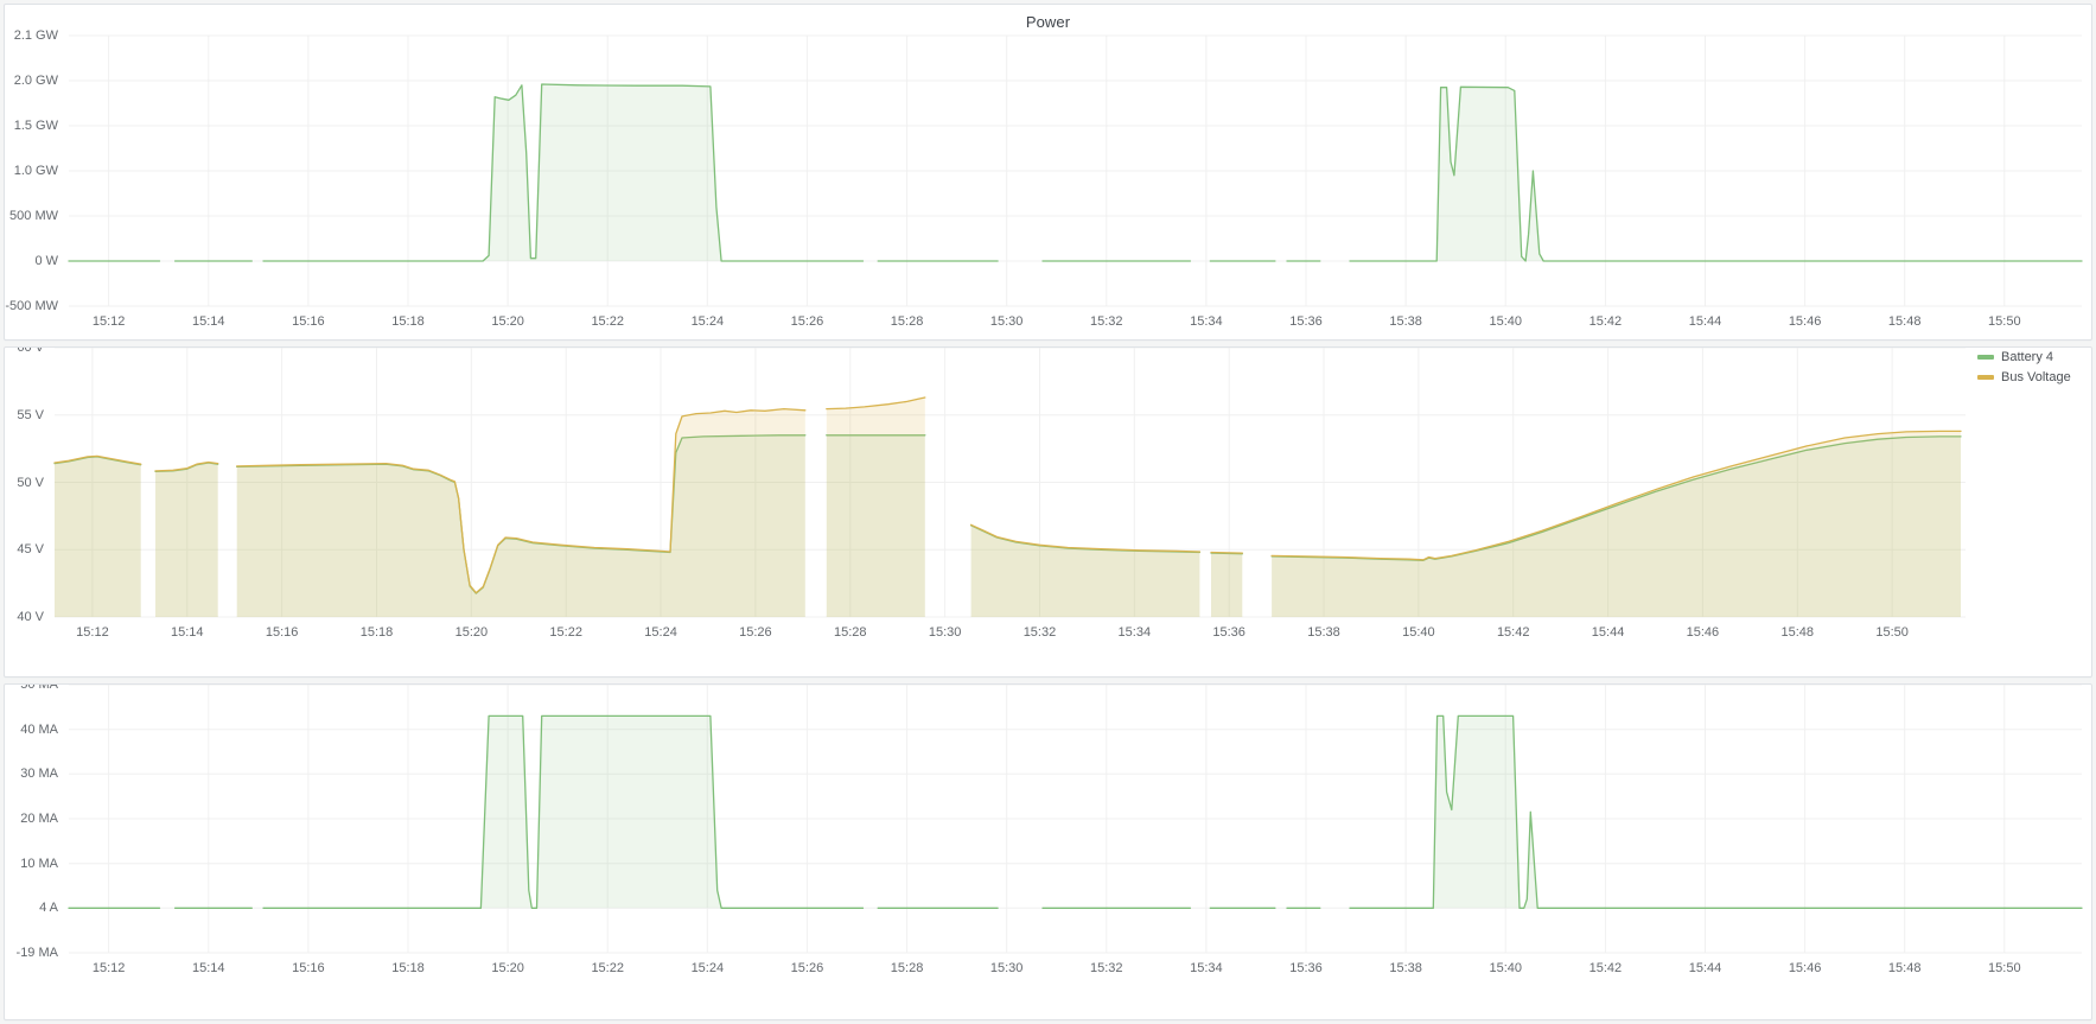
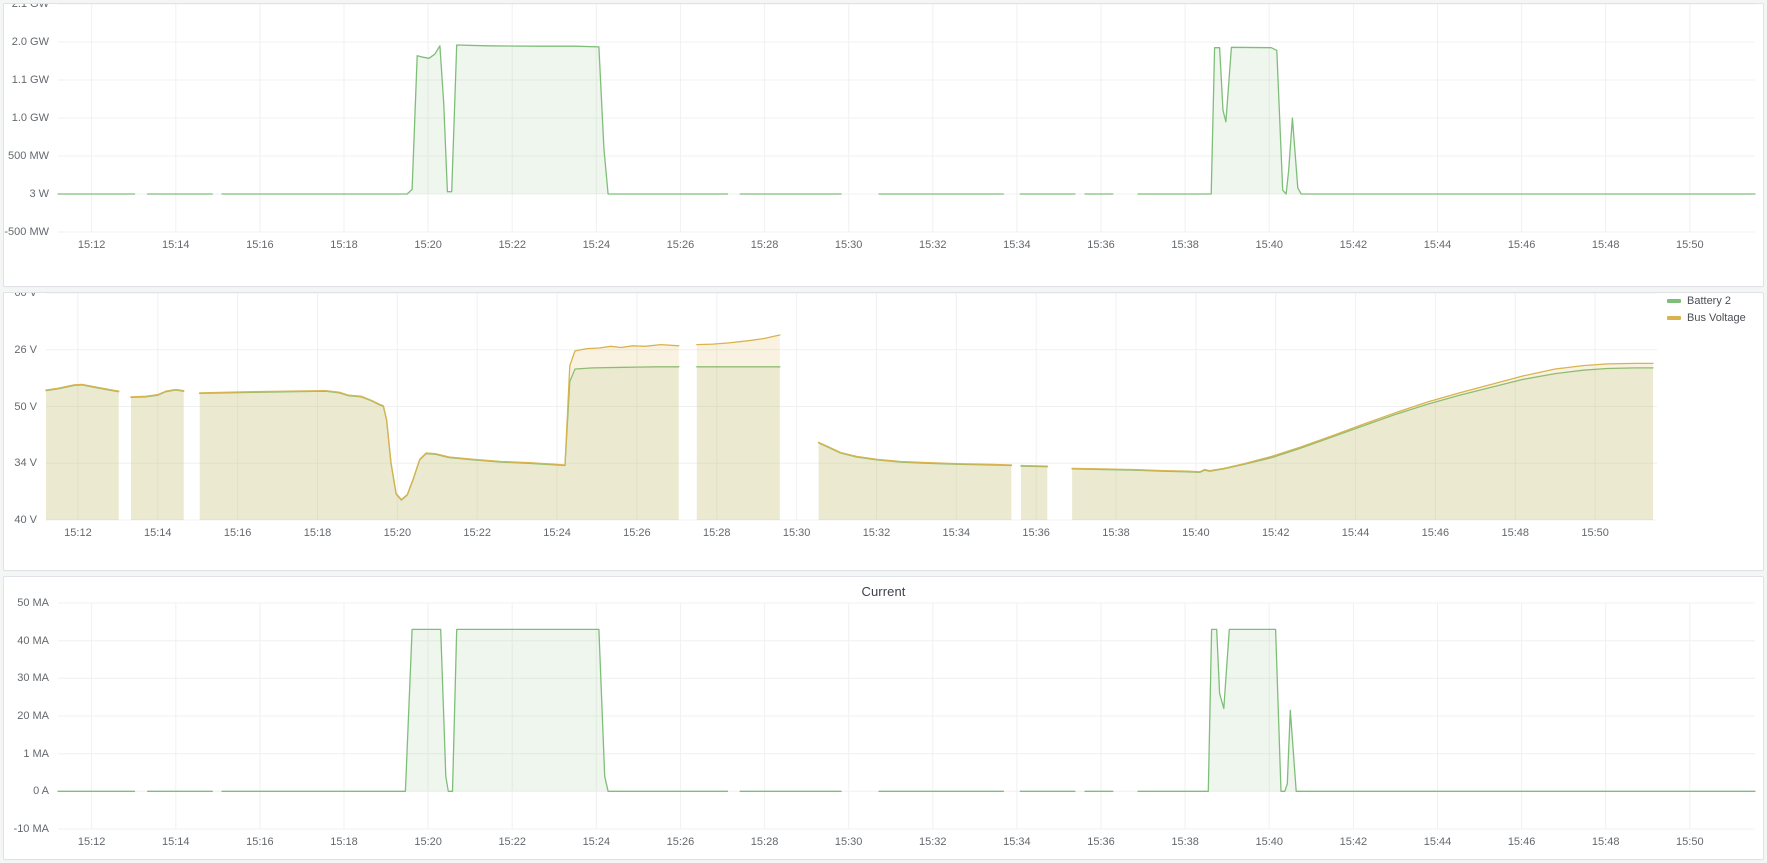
- Power
  2.1 GW
  2.0 GW
- 1.5 GW
+ 1.1 GW
  1.0 GW
  500 MW
- 0 W
+ 3 W
  -500 MW
  15:12
  15:14
  15:16
  15:18
  15:20
  15:22
  15:24
  15:26
  15:28
  15:30
  15:32
  15:34
  15:36
  15:38
  15:40
  15:42
  15:44
  15:46
  15:48
  15:50
  60 V
- 55 V
+ 26 V
  50 V
- 45 V
+ 34 V
  40 V
  15:12
  15:14
  15:16
  15:18
  15:20
  15:22
  15:24
  15:26
  15:28
  15:30
  15:32
  15:34
  15:36
  15:38
  15:40
  15:42
  15:44
  15:46
  15:48
  15:50
- Battery 4
+ Battery 2
  Bus Voltage
+ Current
  50 MA
  40 MA
  30 MA
  20 MA
- 10 MA
+ 1 MA
- 4 A
+ 0 A
- -19 MA
+ -10 MA
  15:12
  15:14
  15:16
  15:18
  15:20
  15:22
  15:24
  15:26
  15:28
  15:30
  15:32
  15:34
  15:36
  15:38
  15:40
  15:42
  15:44
  15:46
  15:48
  15:50
